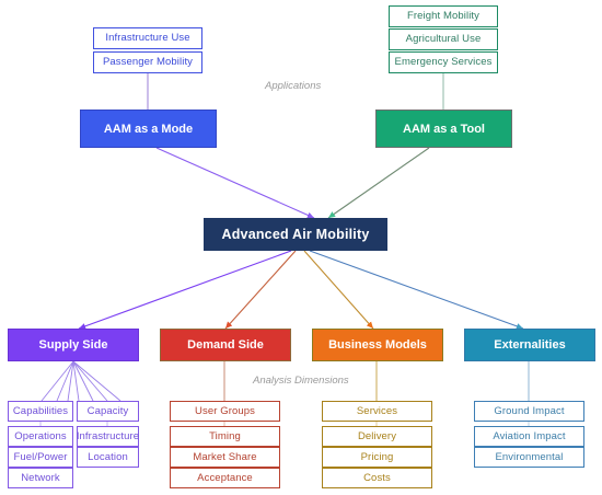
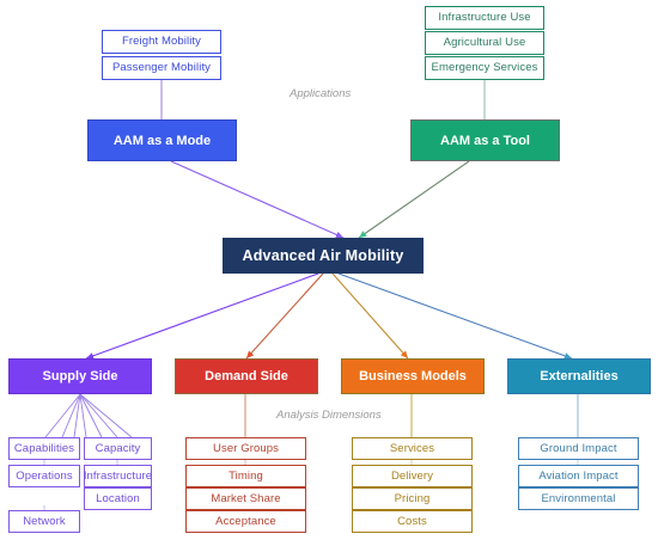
  Applications
  Analysis Dimensions
- Infrastructure Use
+ Freight Mobility
  Passenger Mobility
- Freight Mobility
+ Infrastructure Use
  Agricultural Use
  Emergency Services
  AAM as a Mode
  AAM as a Tool
  Advanced Air Mobility
  Supply Side
  Demand Side
  Business Models
  Externalities
  Capabilities
  Capacity
  Operations
  Infrastructure
- Fuel/Power
  Location
  Network
  User Groups
  Timing
  Market Share
  Acceptance
  Services
  Delivery
  Pricing
  Costs
  Ground Impact
  Aviation Impact
  Environmental
